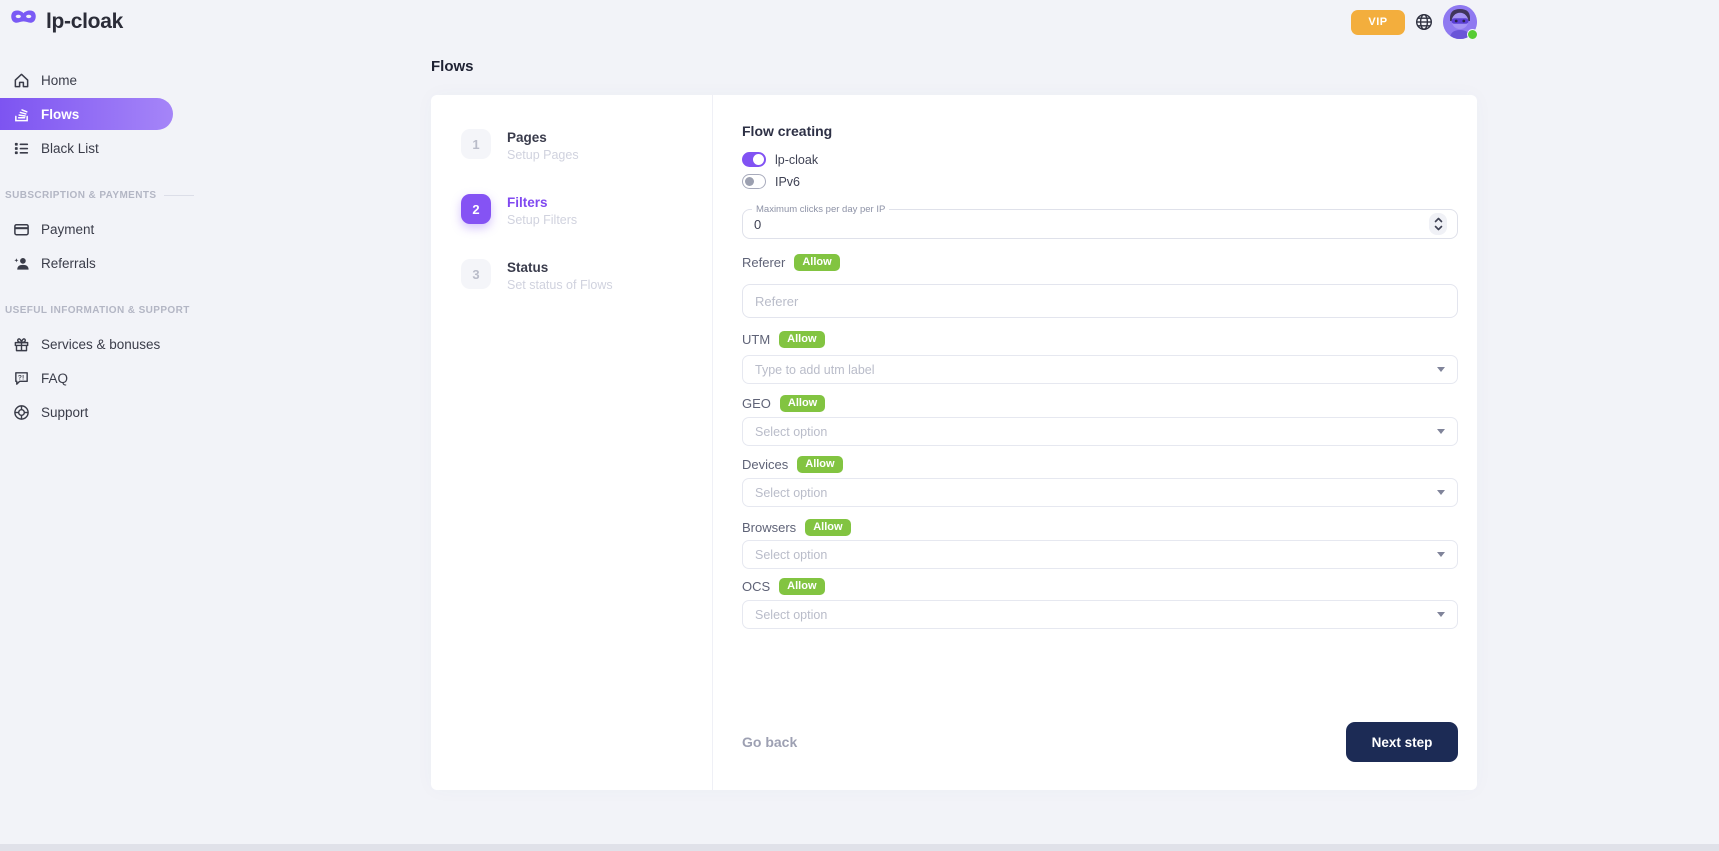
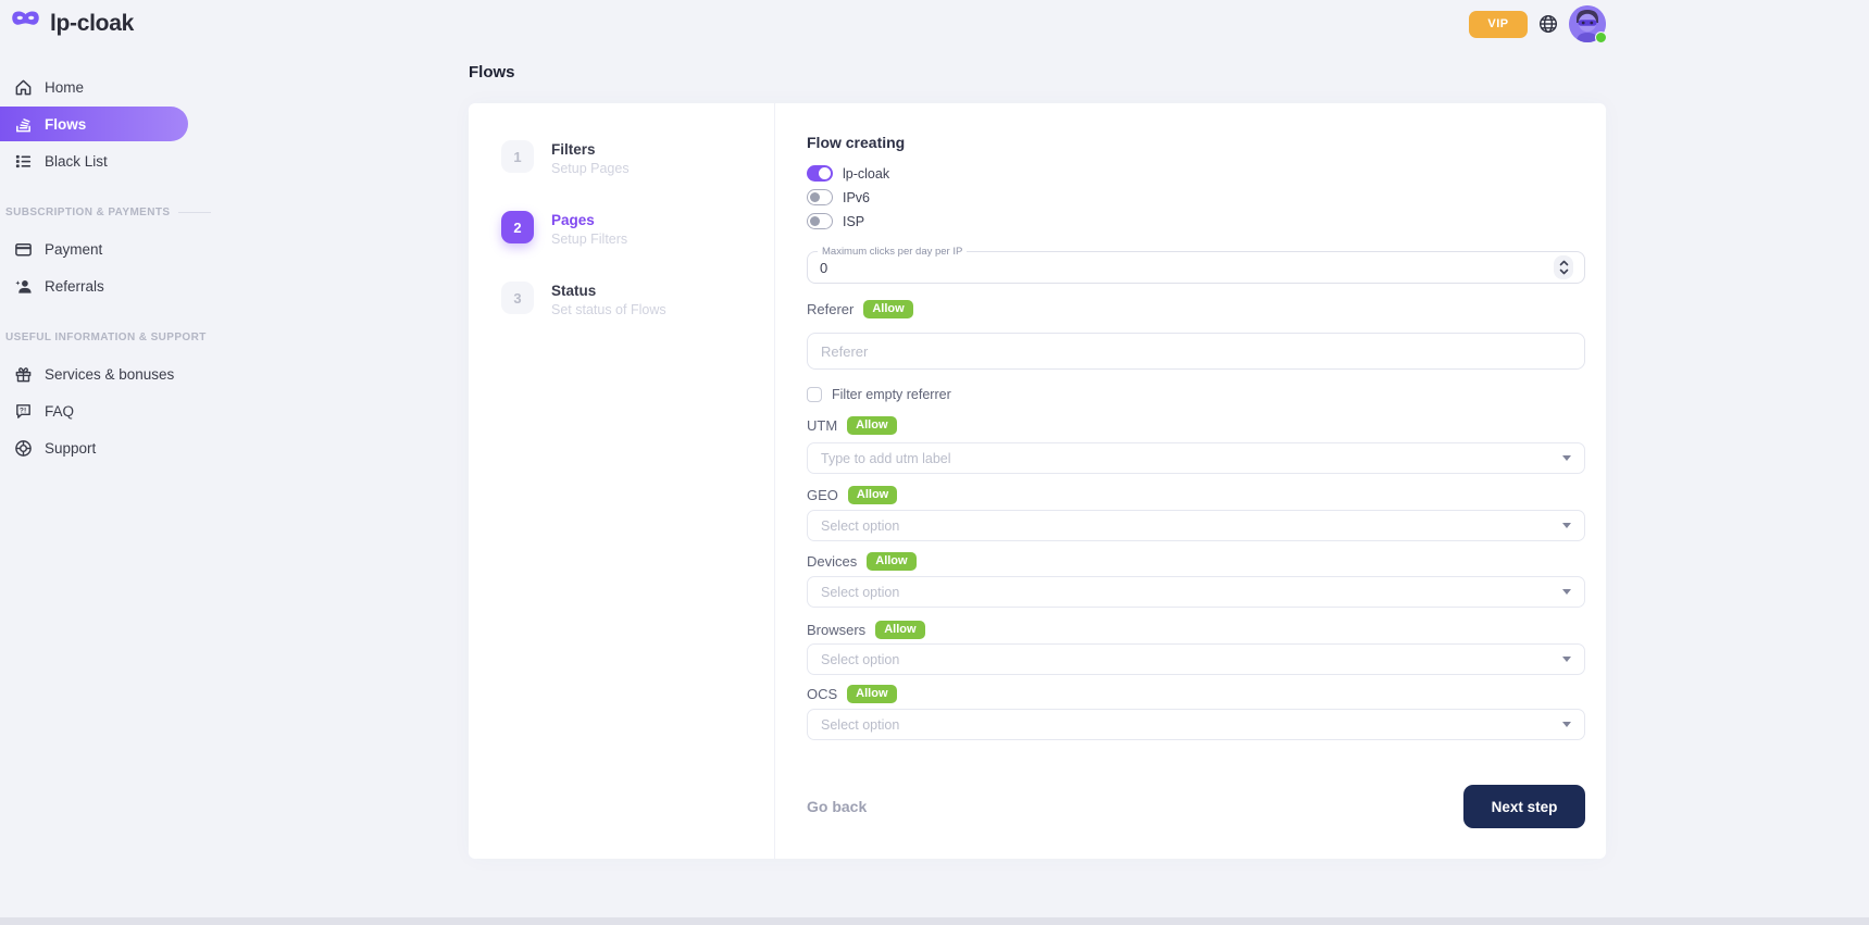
  lp-cloak
  VIP
  Home
  Flows
  Black List
  SUBSCRIPTION & PAYMENTS
  Payment
  Referrals
  USEFUL INFORMATION & SUPPORT
  Services & bonuses
  FAQ
  Support
  Flows
  1
- Pages
+ Filters
  Setup Pages
  2
- Filters
+ Pages
  Setup Filters
  3
  Status
  Set status of Flows
  Flow creating
  lp-cloak
  IPv6
+ ISP
  Maximum clicks per day per IP
  0
  Referer
  Allow
  Referer
+ Filter empty referrer
  UTM
  Allow
  Type to add utm label
  GEO
  Allow
  Select option
  Devices
  Allow
  Select option
  Browsers
  Allow
  Select option
  OCS
  Allow
  Select option
  Go back
  Next step
